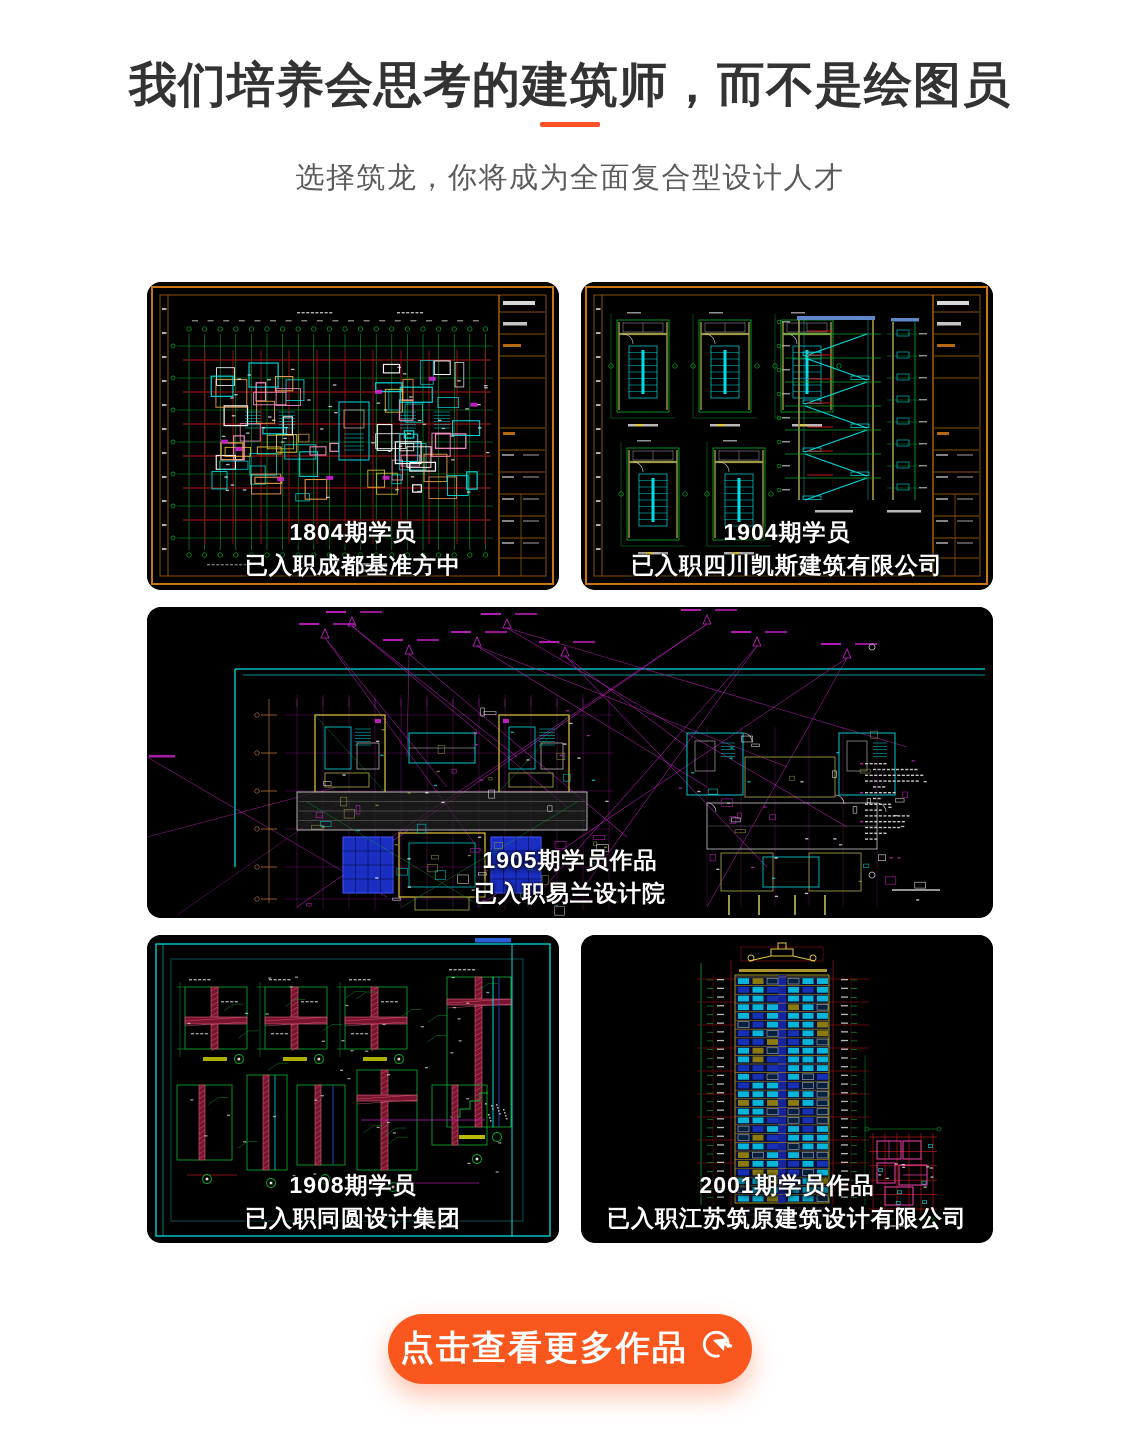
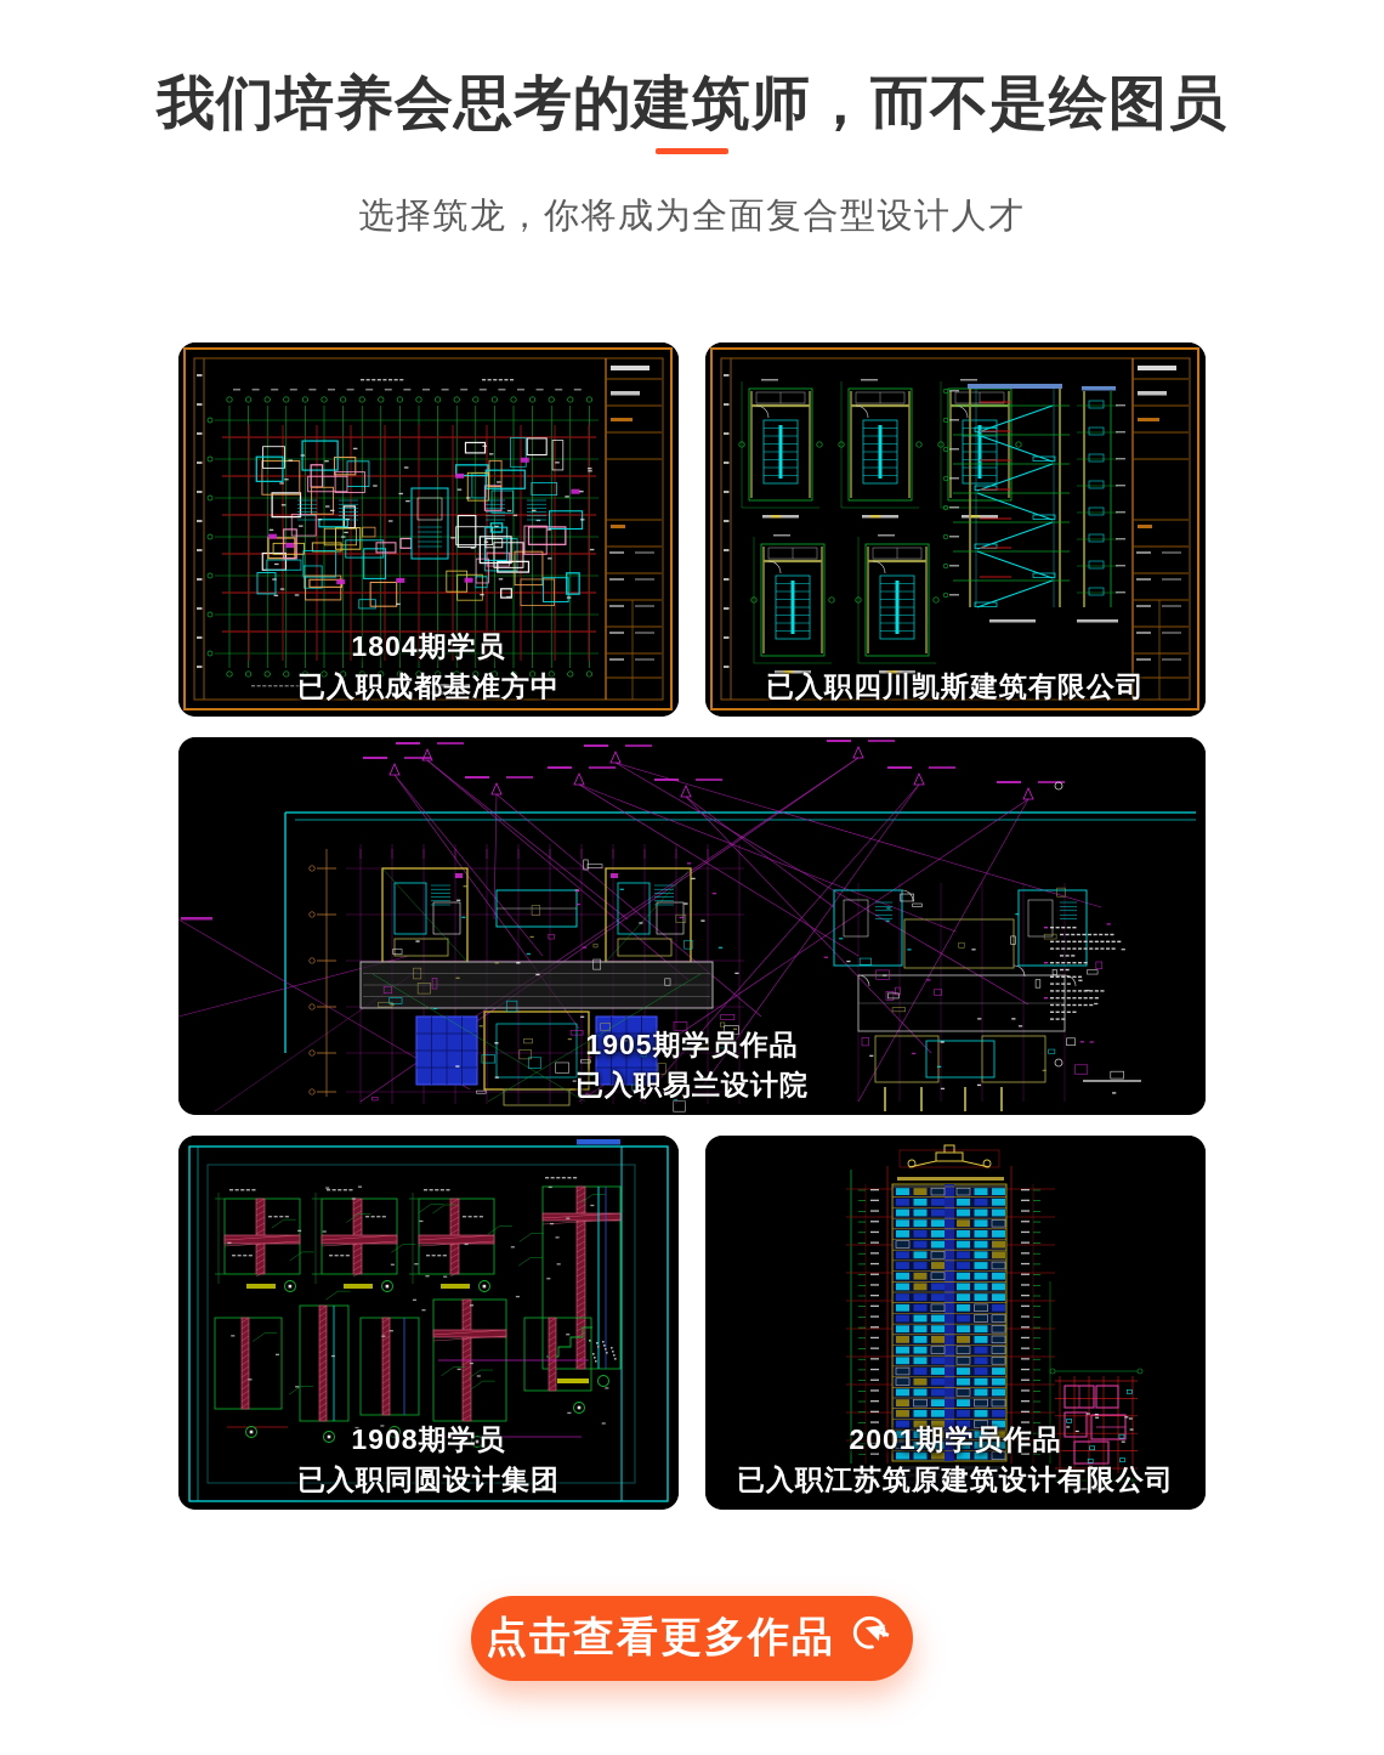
  我们培养会思考的建筑师，而不是绘图员
  选择筑龙，你将成为全面复合型设计人才
  1804期学员
  已入职成都基准方中
- 1904期学员
  已入职四川凯斯建筑有限公司
  1905期学员作品
  已入职易兰设计院
  1908期学员
  已入职同圆设计集团
  2001期学员作品
  已入职江苏筑原建筑设计有限公司
  点击查看更多作品
